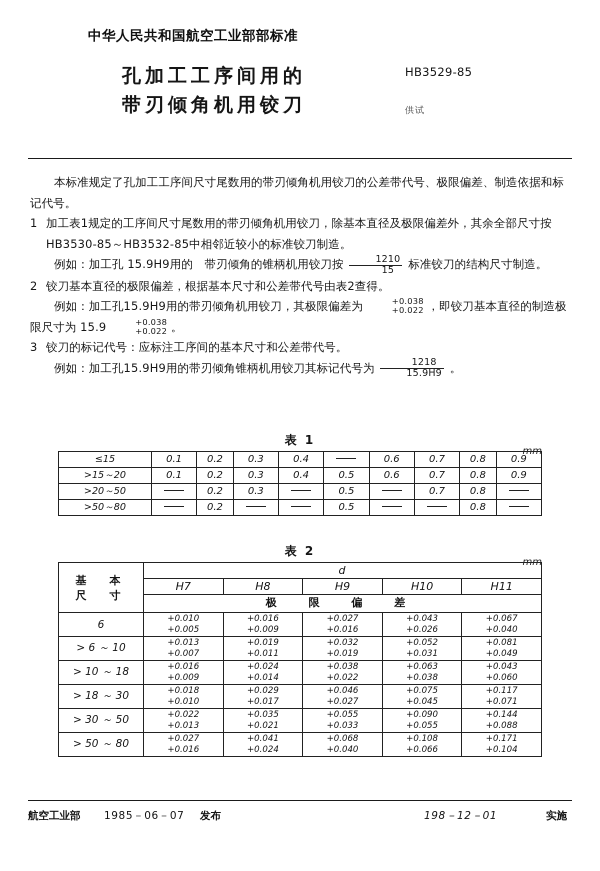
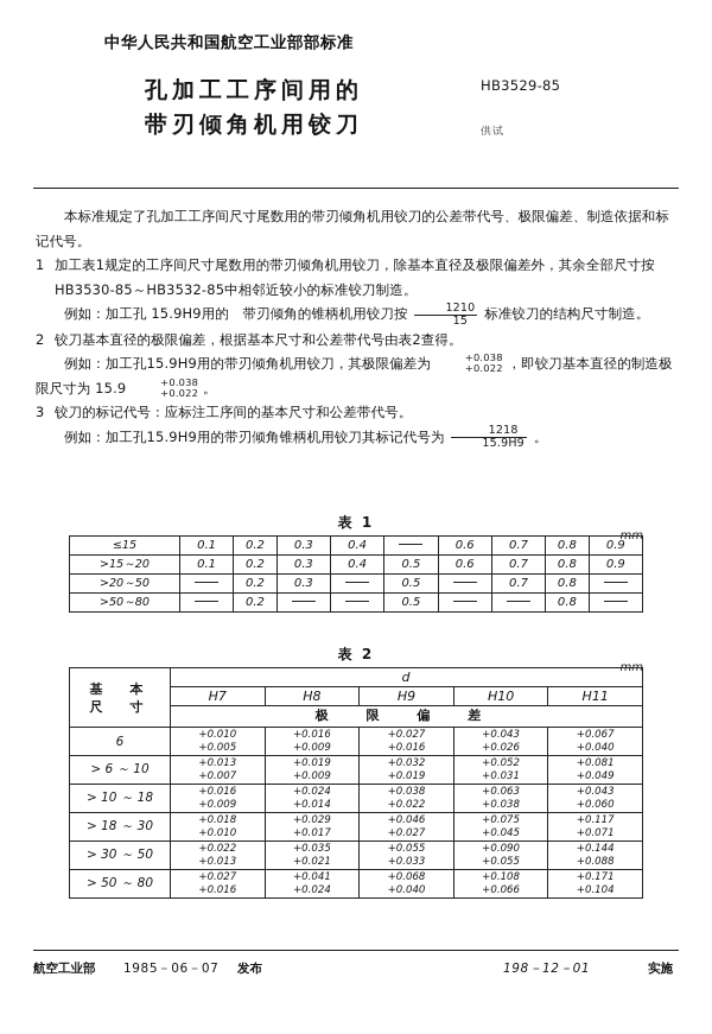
  中华人民共和国航空工业部部标准
  孔加工工序间用的
  带刃倾角机用铰刀
  HB3529-85
  供试
  本标准规定了孔加工工序间尺寸尾数用的带刃倾角机用铰刀的公差带代号、极限偏差、制造依据和标记代号。
  1
  加工表1规定的工序间尺寸尾数用的带刃倾角机用铰刀，除基本直径及极限偏差外，其余全部尺寸按HB3530-85～HB3532-85中相邻近较小的标准铰刀制造。
  例如：加工孔 15.9H9用的 带刃倾角的锥柄机用铰刀按
  1210
  15
  标准铰刀的结构尺寸制造。
  2
  铰刀基本直径的极限偏差，根据基本尺寸和公差带代号由表2查得。
  例如：加工孔15.9H9用的带刃倾角机用铰刀，其极限偏差为
  +0.038
  +0.022
  ，即铰刀基本直径的制造极限尺寸为 15.9
  +0.038
  +0.022
  。
  3
  铰刀的标记代号：应标注工序间的基本尺寸和公差带代号。
  例如：加工孔15.9H9用的带刃倾角锥柄机用铰刀其标记代号为
  1218
  15.9H9
  。
  表 1
  mm
  ≤15	0.1	0.2	0.3	0.4		0.6	0.7	0.8	0.9
  >15～20	0.1	0.2	0.3	0.4	0.5	0.6	0.7	0.8	0.9
  >20～50		0.2	0.3		0.5		0.7	0.8
  >50～80		0.2			0.5			0.8
  表 2
  mm
  基 本尺 寸	d
  H7	H8	H9	H10	H11
  极 限 偏 差
  6	+0.010+0.005	+0.016+0.009	+0.027+0.016	+0.043+0.026	+0.067+0.040
- > 6 ～ 10	+0.013+0.007	+0.019+0.011	+0.032+0.019	+0.052+0.031	+0.081+0.049
+ > 6 ～ 10	+0.013+0.007	+0.019+0.009	+0.032+0.019	+0.052+0.031	+0.081+0.049
  > 10 ～ 18	+0.016+0.009	+0.024+0.014	+0.038+0.022	+0.063+0.038	+0.043+0.060
  > 18 ～ 30	+0.018+0.010	+0.029+0.017	+0.046+0.027	+0.075+0.045	+0.117+0.071
  > 30 ～ 50	+0.022+0.013	+0.035+0.021	+0.055+0.033	+0.090+0.055	+0.144+0.088
  > 50 ～ 80	+0.027+0.016	+0.041+0.024	+0.068+0.040	+0.108+0.066	+0.171+0.104
  航空工业部
  1985－06－07
  发布
  198－12－01
  实施
